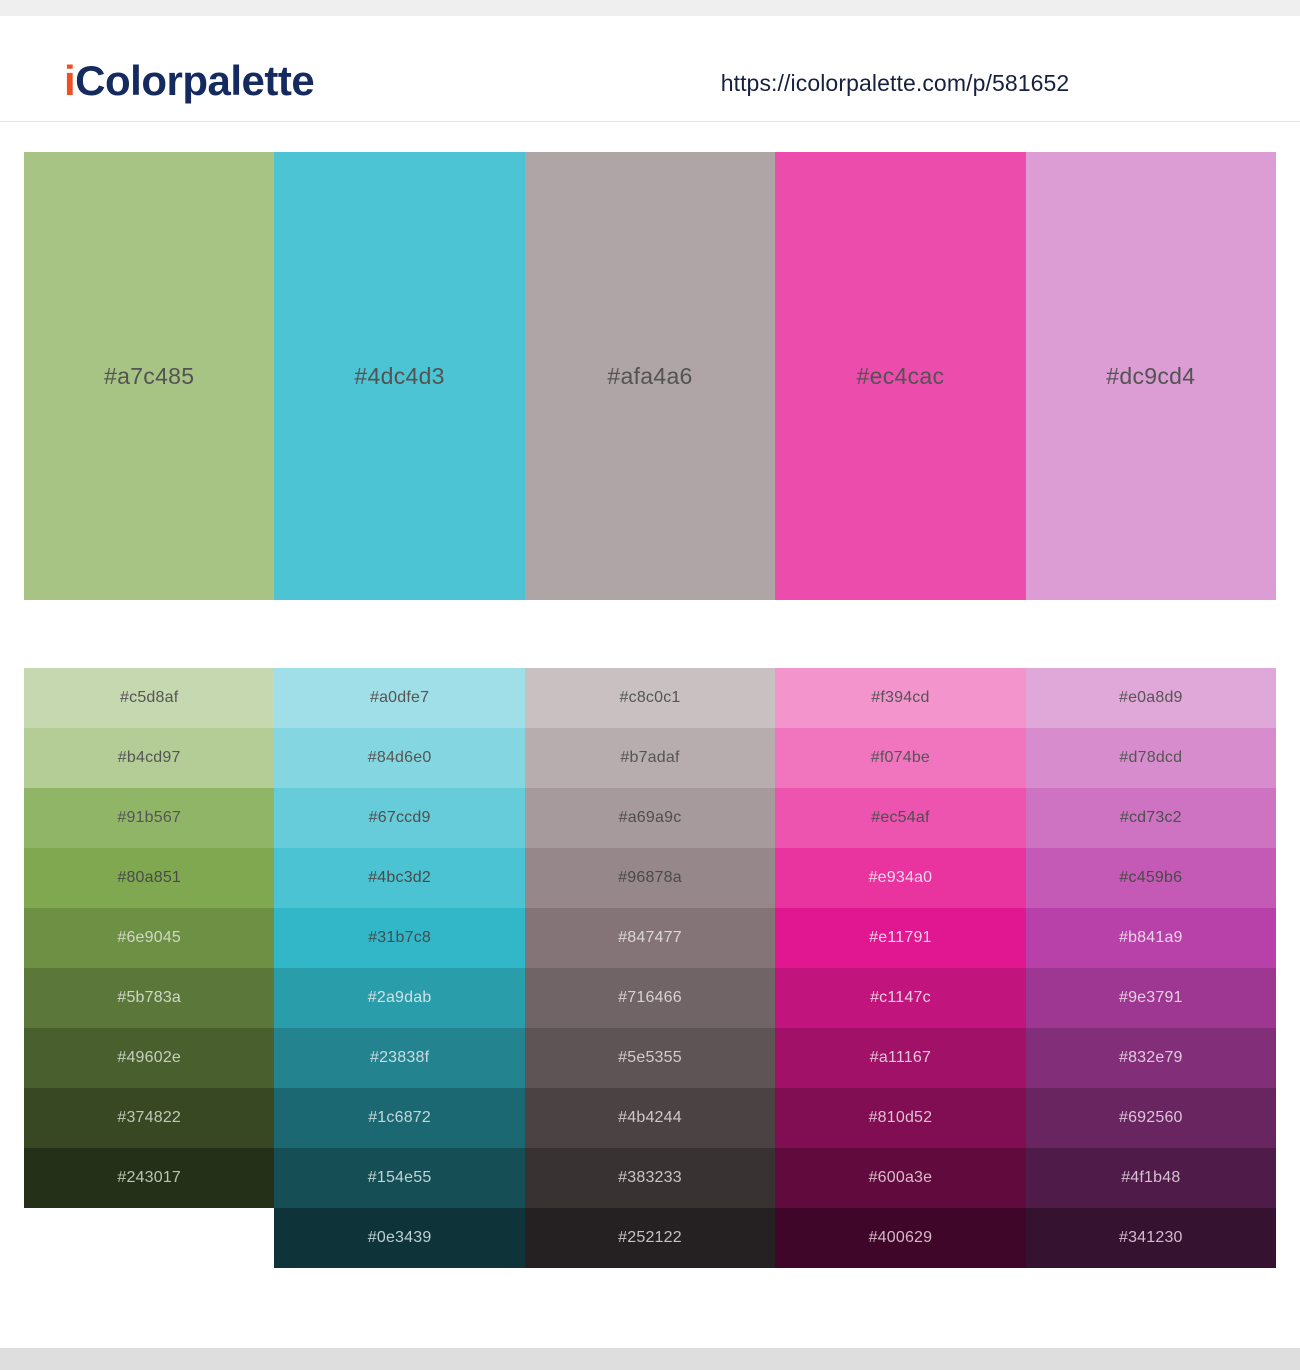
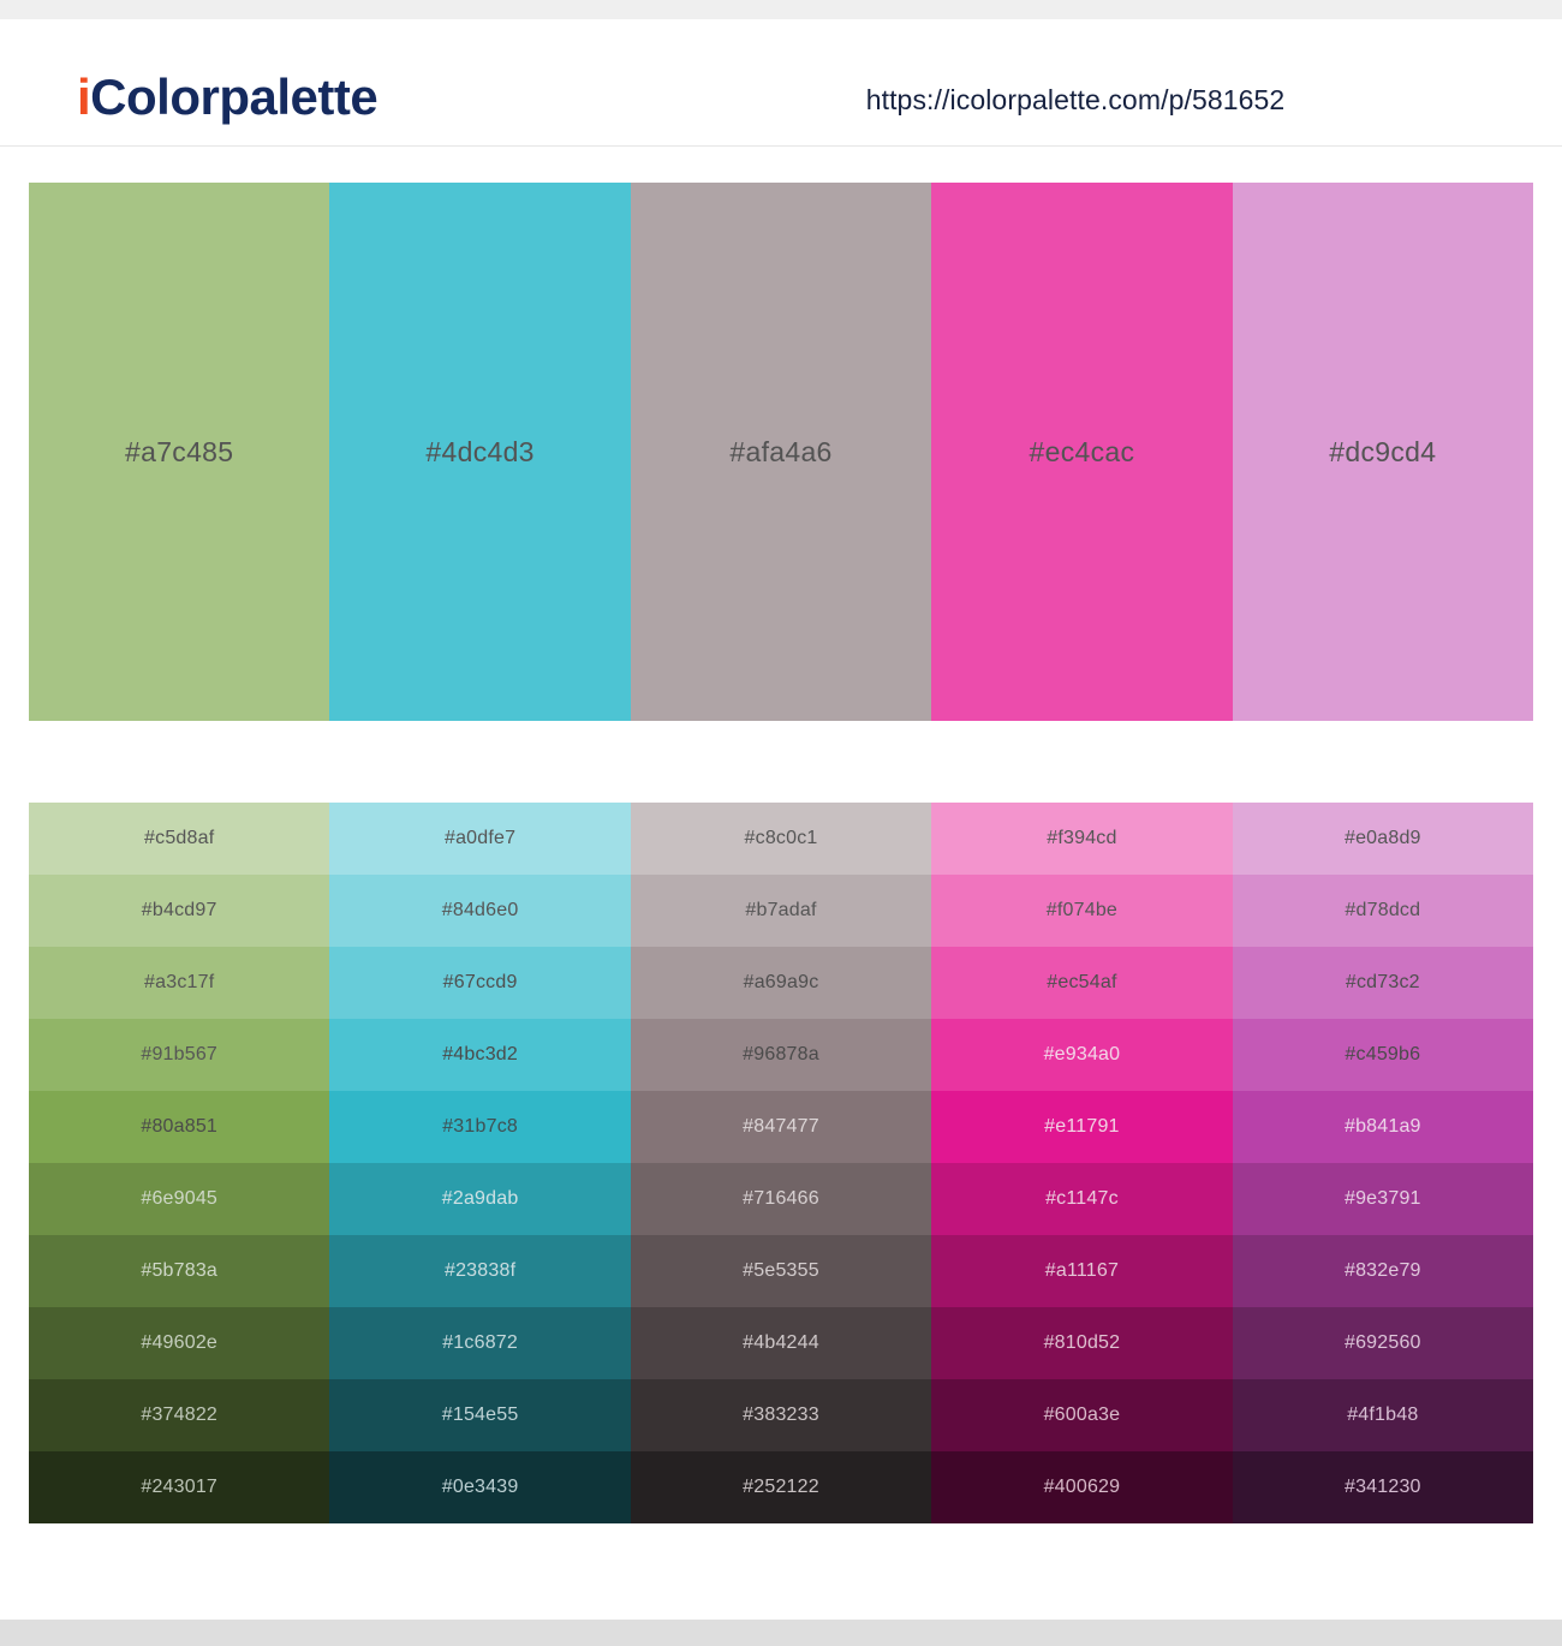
  iColorpalette
  https://icolorpalette.com/p/581652
  #a7c485
  #4dc4d3
  #afa4a6
  #ec4cac
  #dc9cd4
  #c5d8af
  #b4cd97
+ #a3c17f
  #91b567
  #80a851
  #6e9045
  #5b783a
  #49602e
  #374822
  #243017
  #a0dfe7
  #84d6e0
  #67ccd9
  #4bc3d2
  #31b7c8
  #2a9dab
  #23838f
  #1c6872
  #154e55
  #0e3439
  #c8c0c1
  #b7adaf
  #a69a9c
  #96878a
  #847477
  #716466
  #5e5355
  #4b4244
  #383233
  #252122
  #f394cd
  #f074be
  #ec54af
  #e934a0
  #e11791
  #c1147c
  #a11167
  #810d52
  #600a3e
  #400629
  #e0a8d9
  #d78dcd
  #cd73c2
  #c459b6
  #b841a9
  #9e3791
  #832e79
  #692560
  #4f1b48
  #341230
